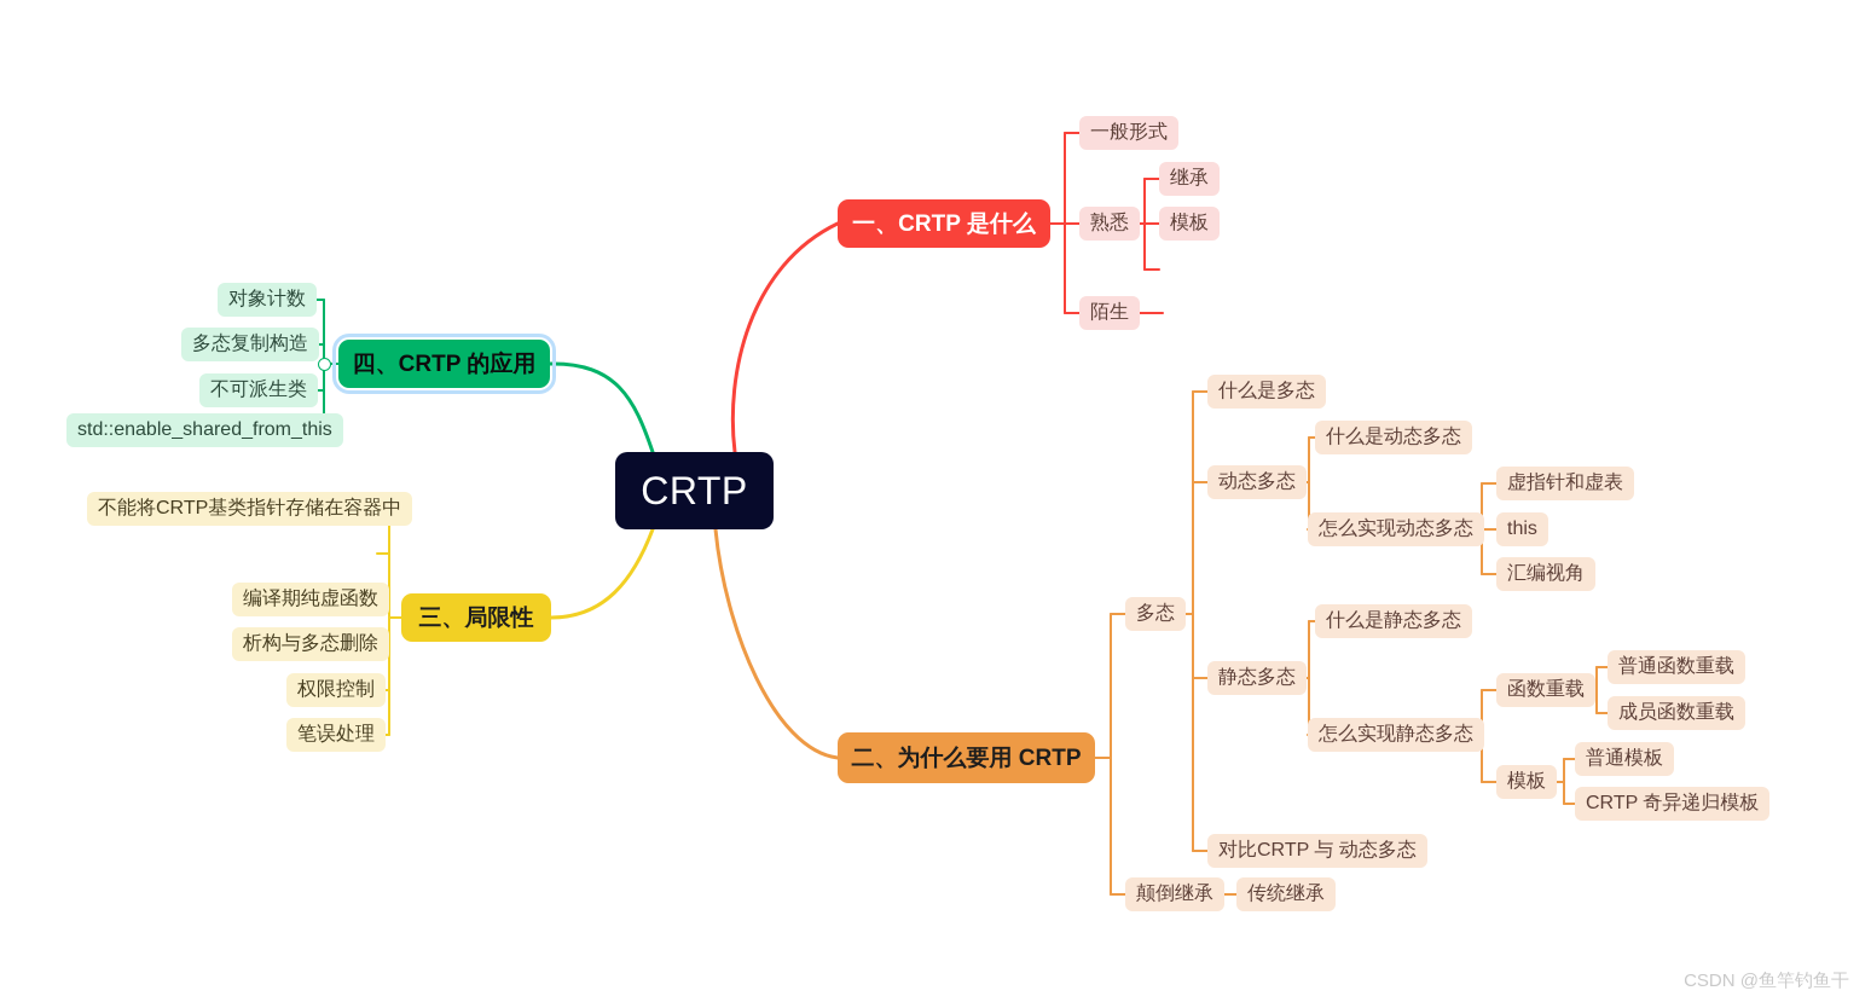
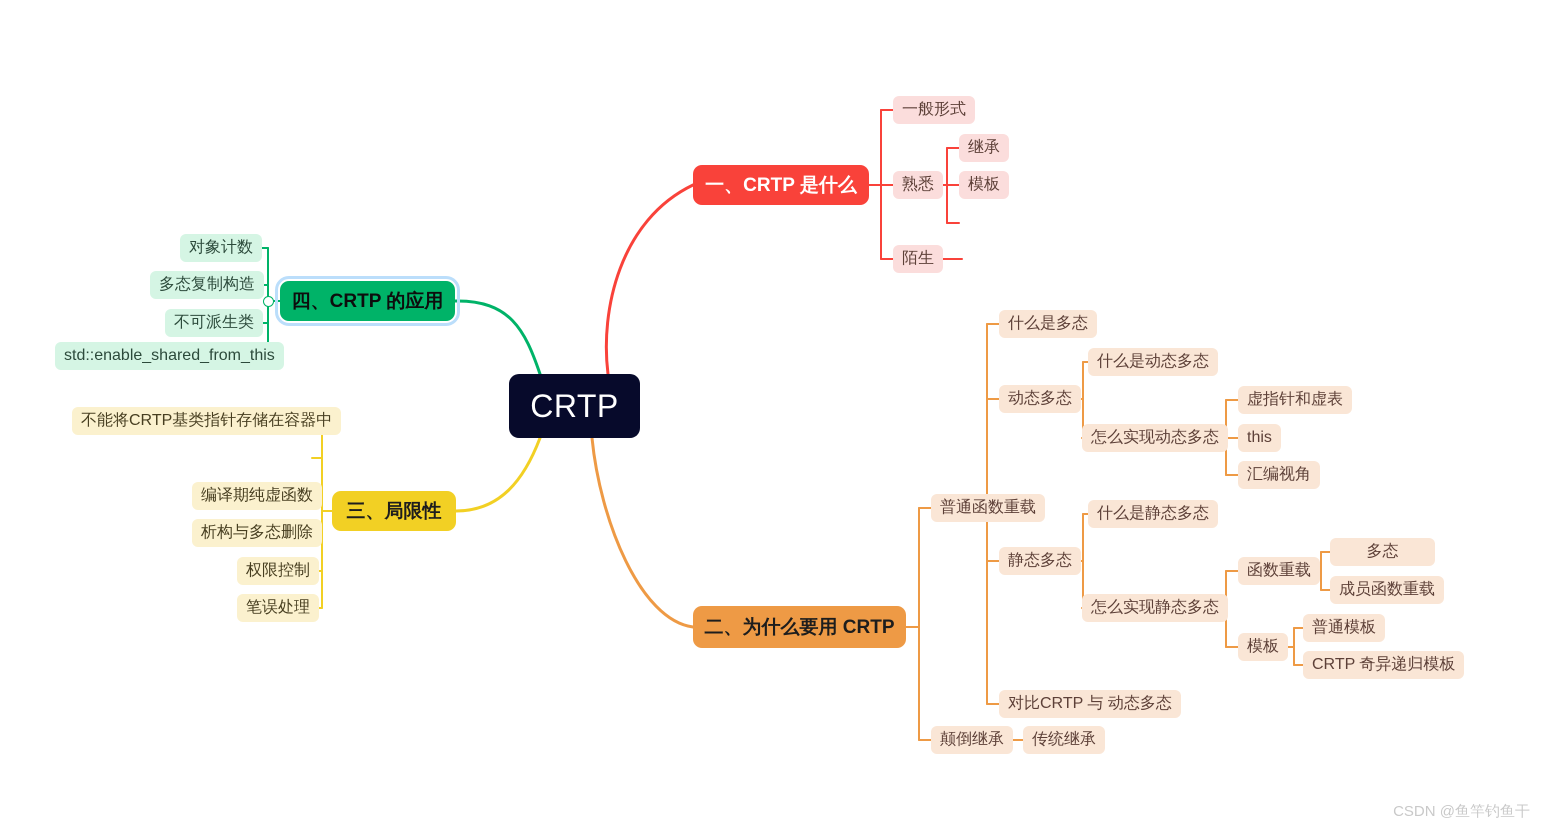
  CRTP
  CSDN @鱼竿钓鱼干
  一、CRTP 是什么
  一般形式
  熟悉
  陌生
  继承
  模板
  二、为什么要用 CRTP
- 多态
+ 普通函数重载
  颠倒继承
  传统继承
  什么是多态
  动态多态
  静态多态
  对比CRTP 与 动态多态
  什么是动态多态
  怎么实现动态多态
  虚指针和虚表
  this
  汇编视角
  什么是静态多态
  怎么实现静态多态
  函数重载
  模板
- 普通函数重载
+ 多态
  成员函数重载
  普通模板
  CRTP 奇异递归模板
  三、局限性
  不能将CRTP基类指针存储在容器中
  编译期纯虚函数
  析构与多态删除
  权限控制
  笔误处理
  四、CRTP 的应用
  对象计数
  多态复制构造
  不可派生类
  std::enable_shared_from_this
